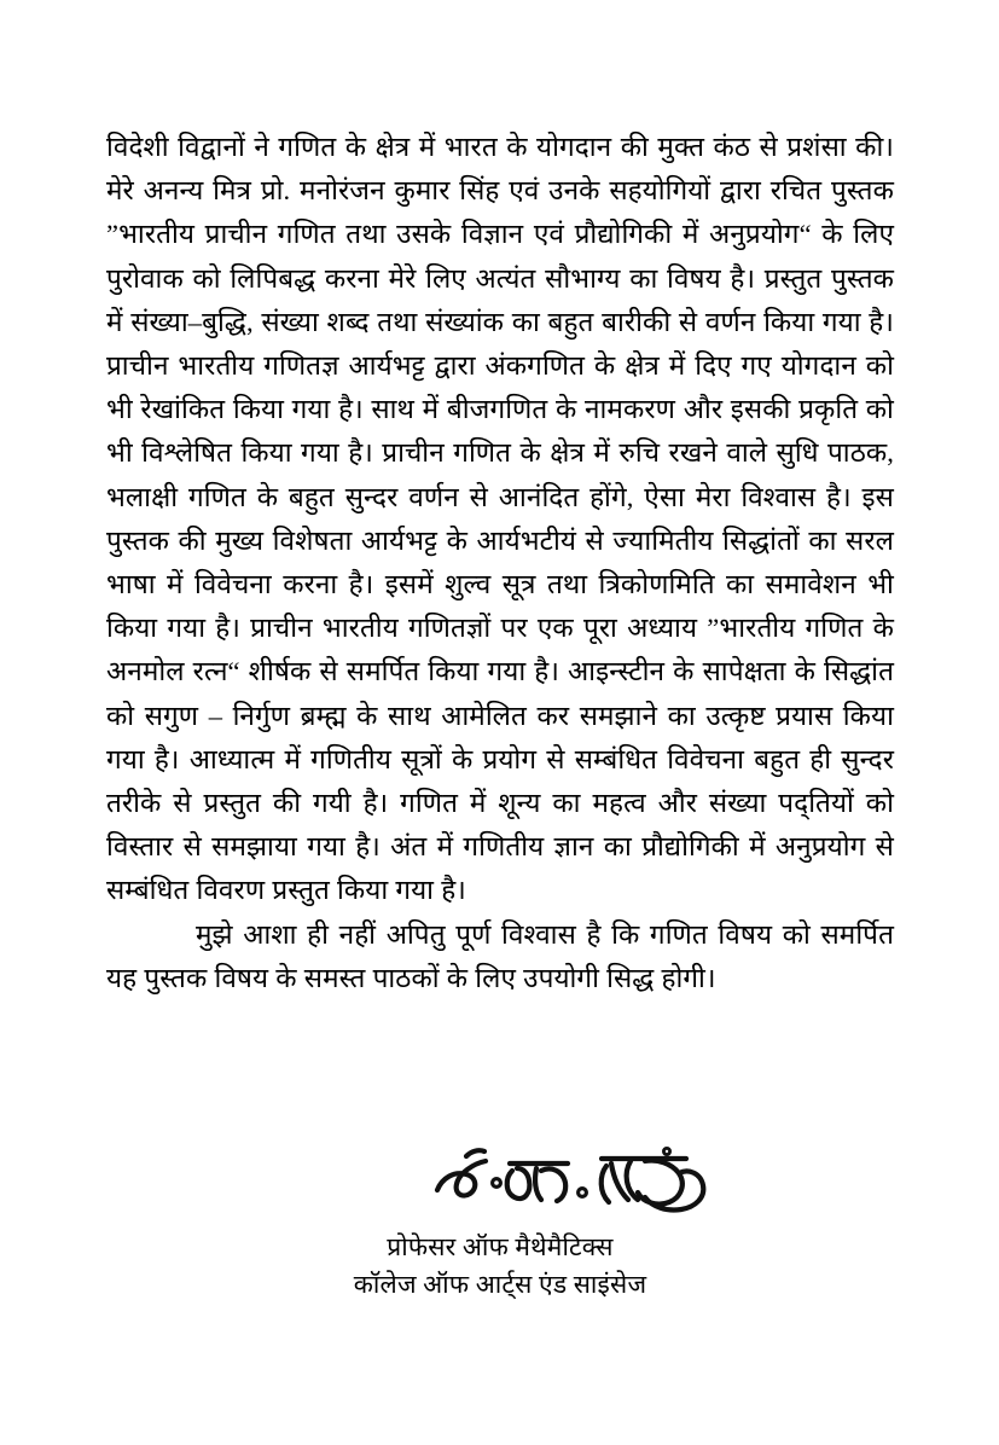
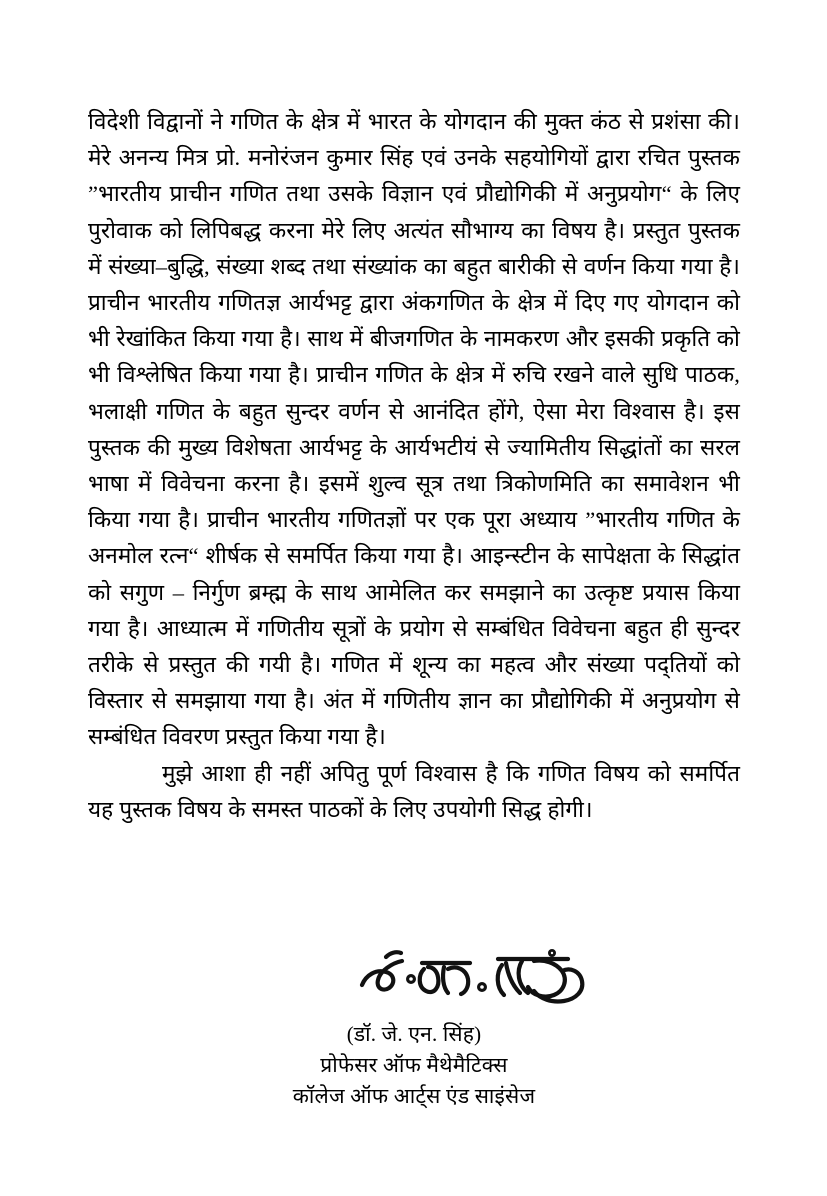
  विदेशी विद्वानों ने गणित के क्षेत्र में भारत के योगदान की मुक्त कंठ से प्रशंसा की। मेरे अनन्य मित्र प्रो. मनोरंजन कुमार सिंह एवं उनके सहयोगियों द्वारा रचित पुस्तक ”भारतीय प्राचीन गणित तथा उसके विज्ञान एवं प्रौद्योगिकी में अनुप्रयोग“ के लिए पुरोवाक को लिपिबद्ध करना मेरे लिए अत्यंत सौभाग्य का विषय है। प्रस्तुत पुस्तक में संख्या–बुद्धि, संख्या शब्द तथा संख्यांक का बहुत बारीकी से वर्णन किया गया है। प्राचीन भारतीय गणितज्ञ आर्यभट्ट द्वारा अंकगणित के क्षेत्र में दिए गए योगदान को भी रेखांकित किया गया है। साथ में बीजगणित के नामकरण और इसकी प्रकृति को भी विश्लेषित किया गया है। प्राचीन गणित के क्षेत्र में रुचि रखने वाले सुधि पाठक, भलाक्षी गणित के बहुत सुन्दर वर्णन से आनंदित होंगे, ऐसा मेरा विश्वास है। इस पुस्तक की मुख्य विशेषता आर्यभट्ट के आर्यभटीयं से ज्यामितीय सिद्धांतों का सरल भाषा में विवेचना करना है। इसमें शुल्व सूत्र तथा त्रिकोणमिति का समावेशन भी किया गया है। प्राचीन भारतीय गणितज्ञों पर एक पूरा अध्याय ”भारतीय गणित के अनमोल रत्न“ शीर्षक से समर्पित किया गया है। आइन्स्टीन के सापेक्षता के सिद्धांत को सगुण – निर्गुण ब्रम्ह्म के साथ आमेलित कर समझाने का उत्कृष्ट प्रयास किया गया है। आध्यात्म में गणितीय सूत्रों के प्रयोग से सम्बंधित विवेचना बहुत ही सुन्दर तरीके से प्रस्तुत की गयी है। गणित में शून्य का महत्व और संख्या पद्तियों को विस्तार से समझाया गया है। अंत में गणितीय ज्ञान का प्रौद्योगिकी में अनुप्रयोग से सम्बंधित विवरण प्रस्तुत किया गया है।
  मुझे आशा ही नहीं अपितु पूर्ण विश्वास है कि गणित विषय को समर्पित यह पुस्तक विषय के समस्त पाठकों के लिए उपयोगी सिद्ध होगी।
+ (डॉ. जे. एन. सिंह)
  प्रोफेसर ऑफ मैथेमैटिक्स
  कॉलेज ऑफ आर्ट्स एंड साइंसेज
